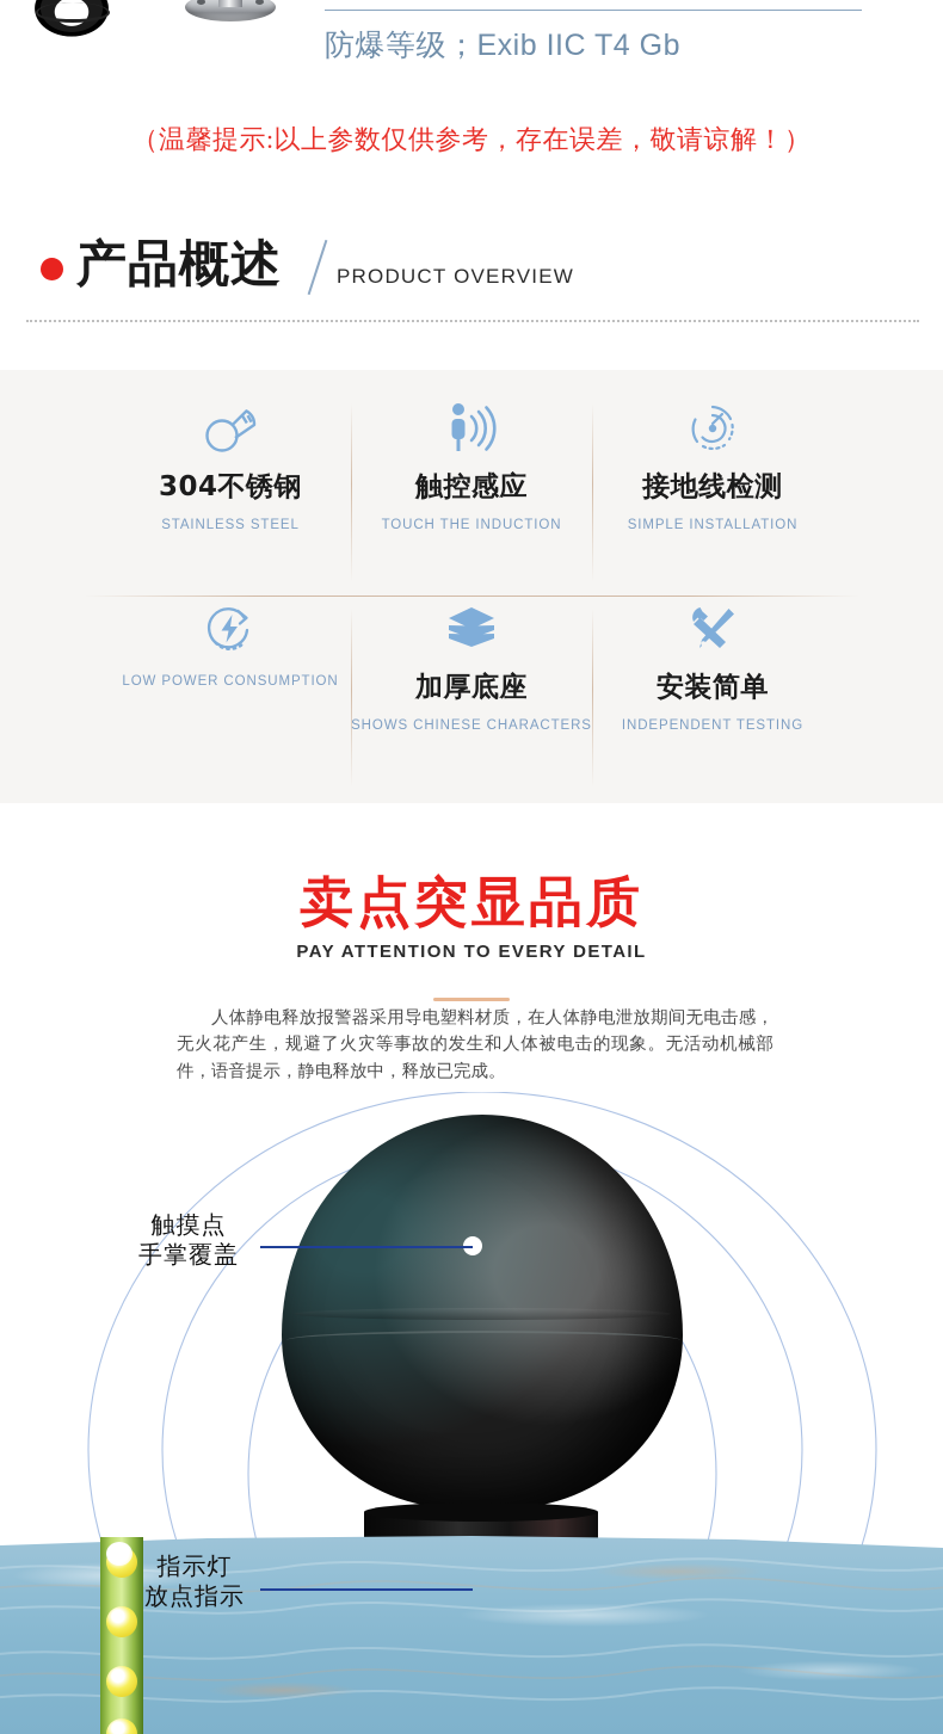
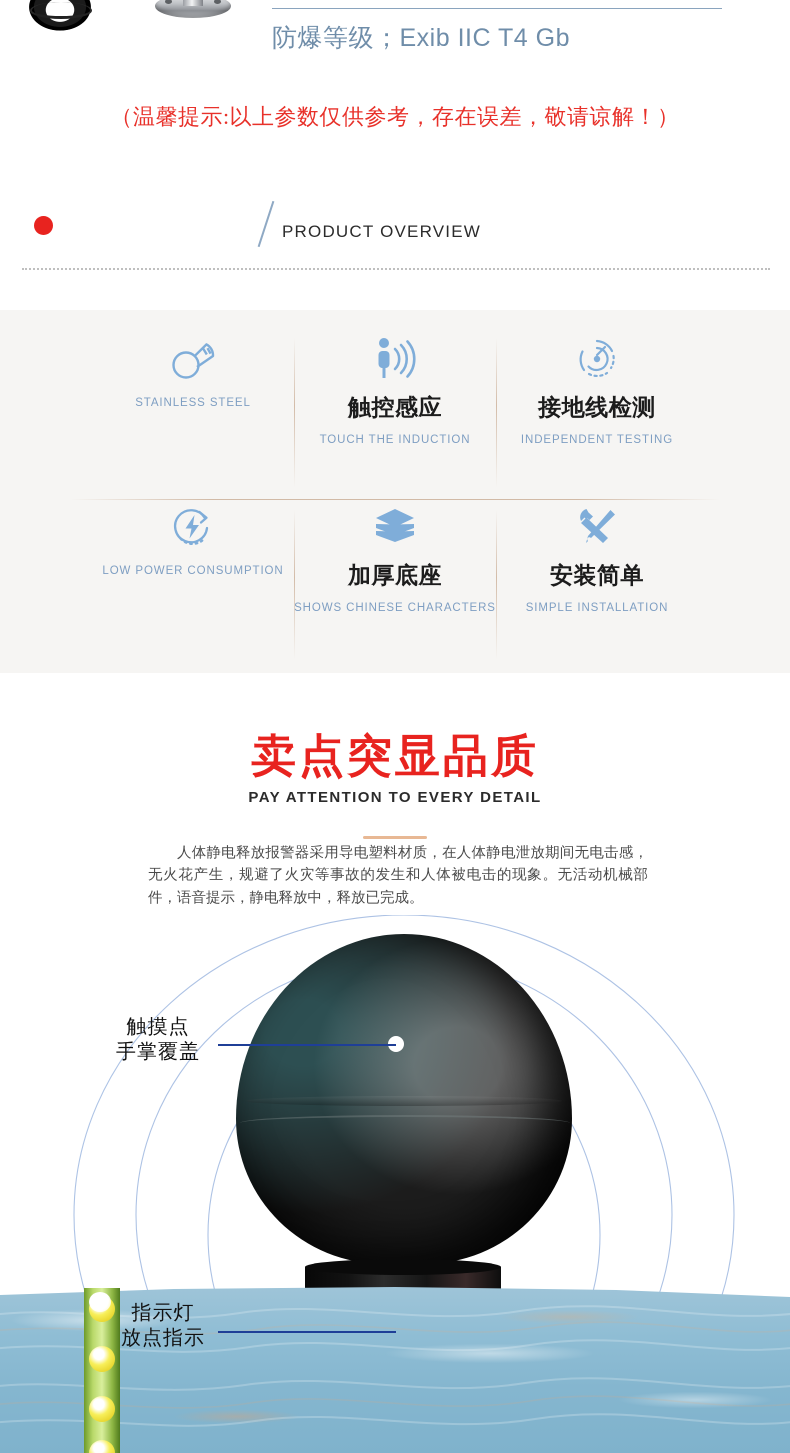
  防爆等级；Exib IIC T4 Gb
  （温馨提示:以上参数仅供参考，存在误差，敬请谅解！）
- 产品概述
  PRODUCT OVERVIEW
- 304不锈钢
  STAINLESS STEEL
  触控感应
  TOUCH THE INDUCTION
  接地线检测
- SIMPLE INSTALLATION
+ INDEPENDENT TESTING
  LOW POWER CONSUMPTION
  加厚底座
  SHOWS CHINESE CHARACTERS
  安装简单
- INDEPENDENT TESTING
+ SIMPLE INSTALLATION
  卖点突显品质
  PAY ATTENTION TO EVERY DETAIL
  人体静电释放报警器采用导电塑料材质，在人体静电泄放期间无电击感，无火花产生，规避了火灾等事故的发生和人体被电击的现象。无活动机械部件，语音提示，静电释放中，释放已完成。
  触摸点
  手掌覆盖
  指示灯
  放点指示
